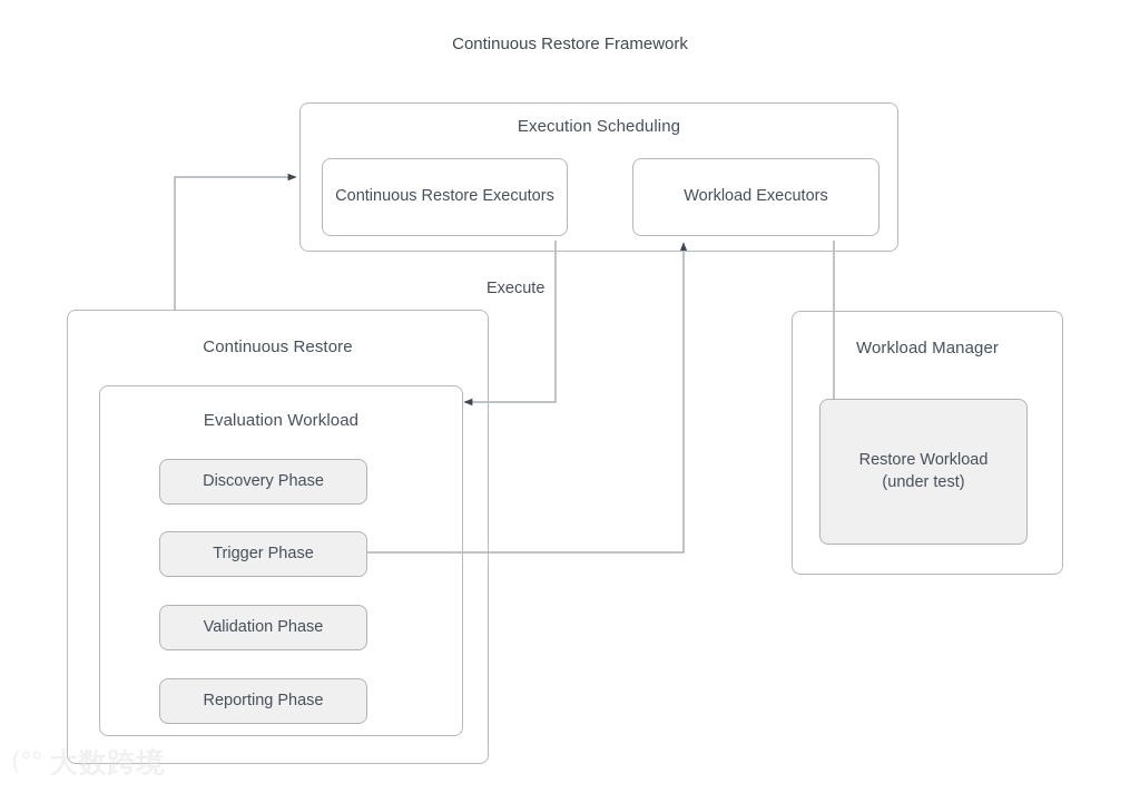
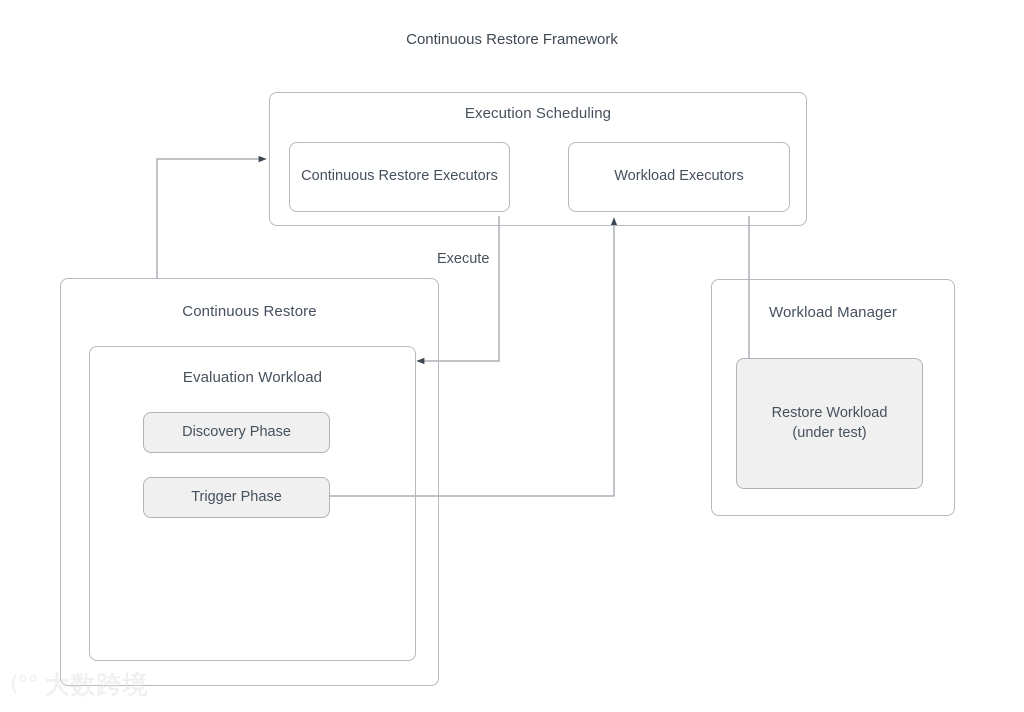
  Continuous Restore Framework
  Execution Scheduling
  Continuous Restore Executors
  Workload Executors
  Continuous Restore
  Evaluation Workload
  Discovery Phase
  Trigger Phase
- Validation Phase
- Reporting Phase
  Workload Manager
  Restore Workload
  (under test)
  Execute
  大数跨境
